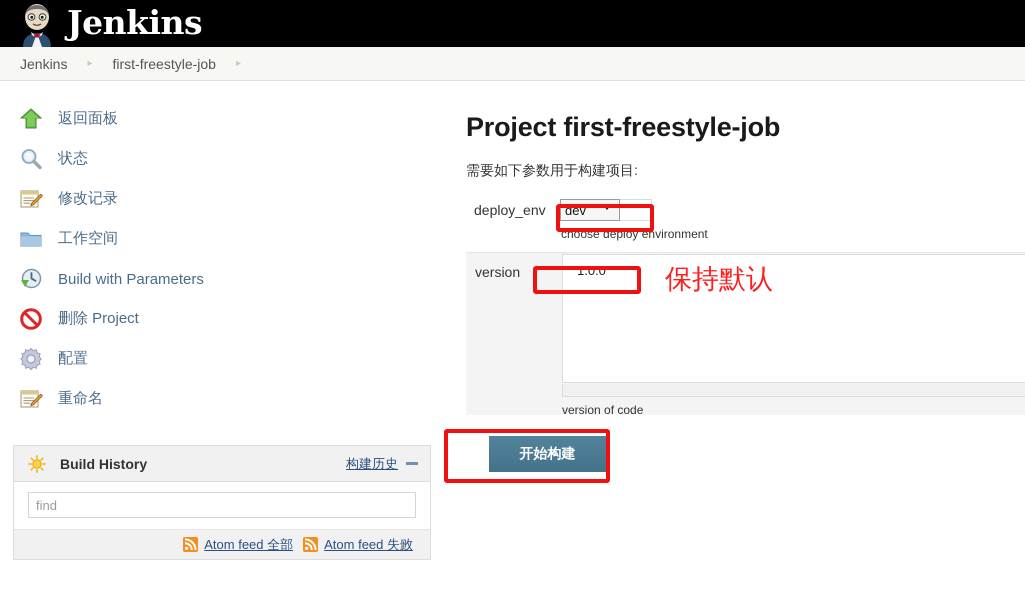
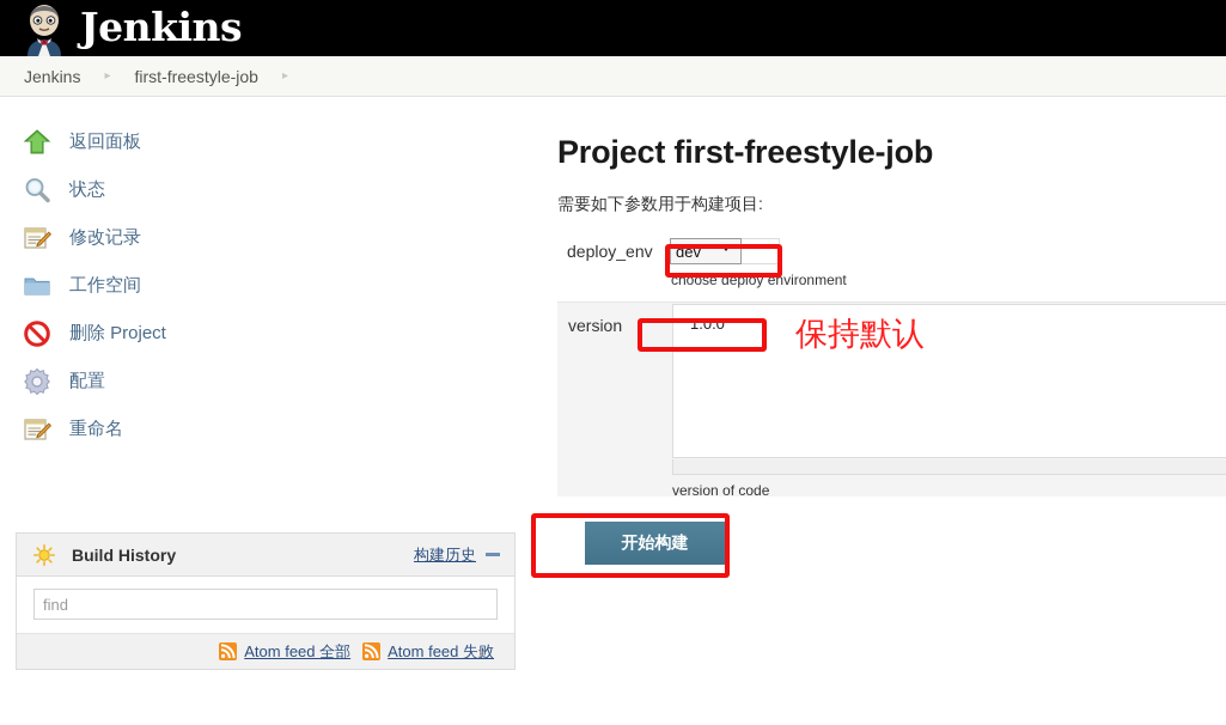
  Jenkins
  Jenkins
  ▸
  first-freestyle-job
  ▸
  返回面板
  状态
  修改记录
  工作空间
- Build with Parameters
  删除 Project
  配置
  重命名
  Build History
  构建历史
  find
  x
  Atom feed 全部
  Atom feed 失败
  Project first-freestyle-job
  需要如下参数用于构建项目:
  deploy_env
  dev
  choose deploy environment
  version
  1.0.0
  version of code
  开始构建
  保持默认
